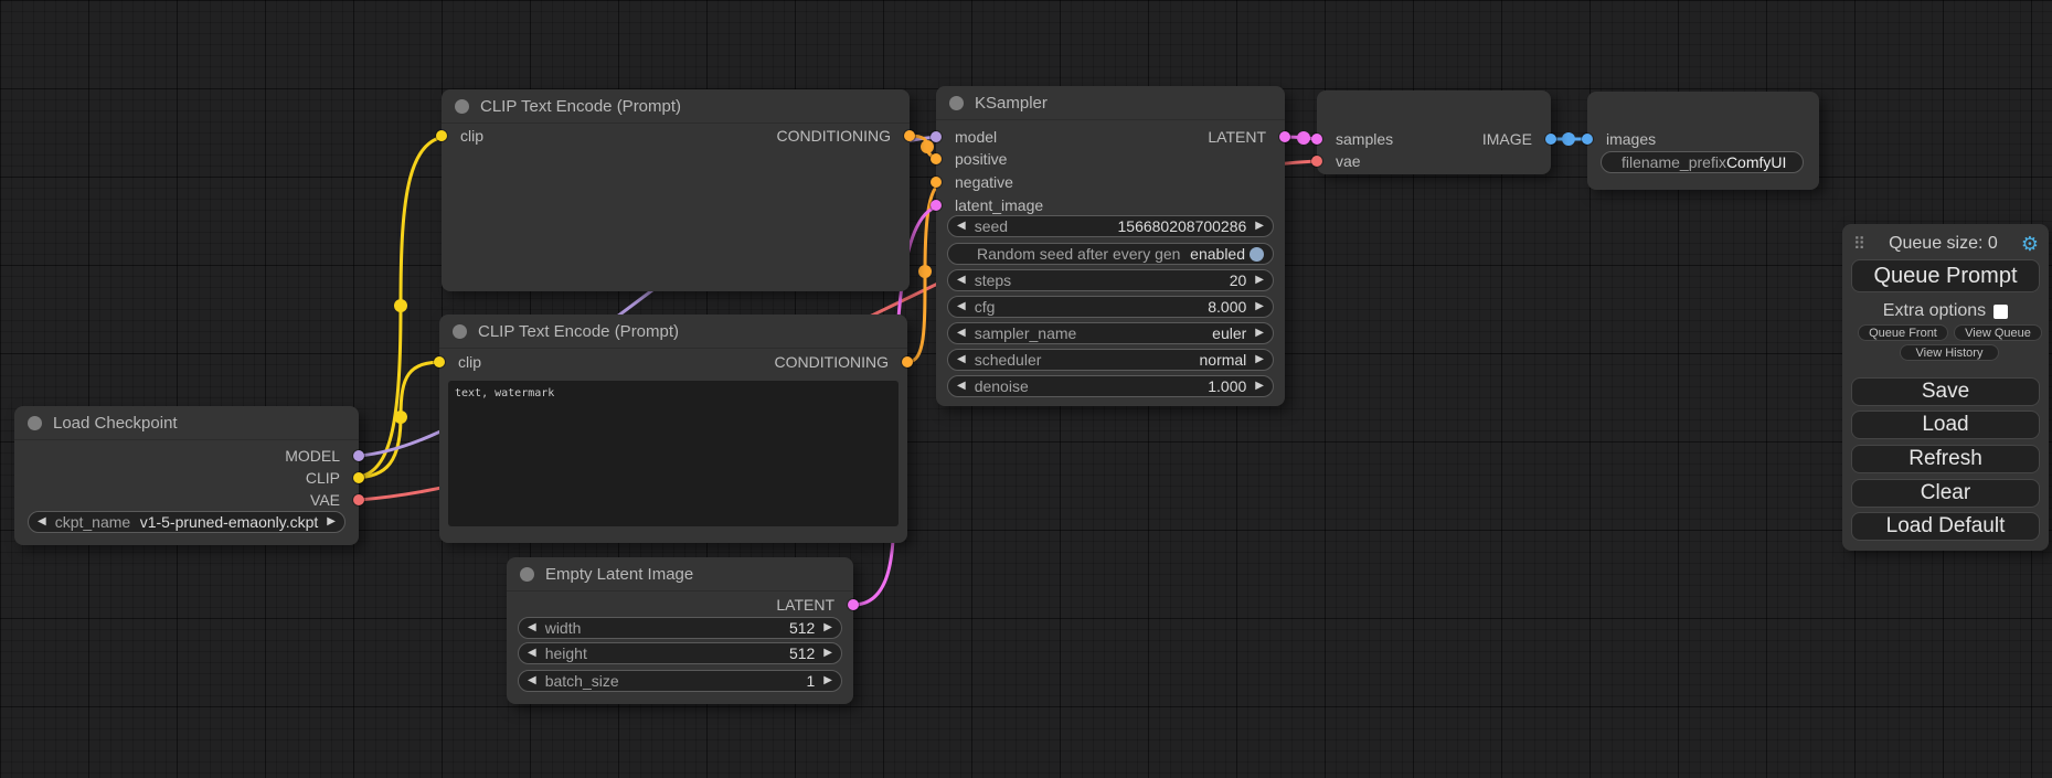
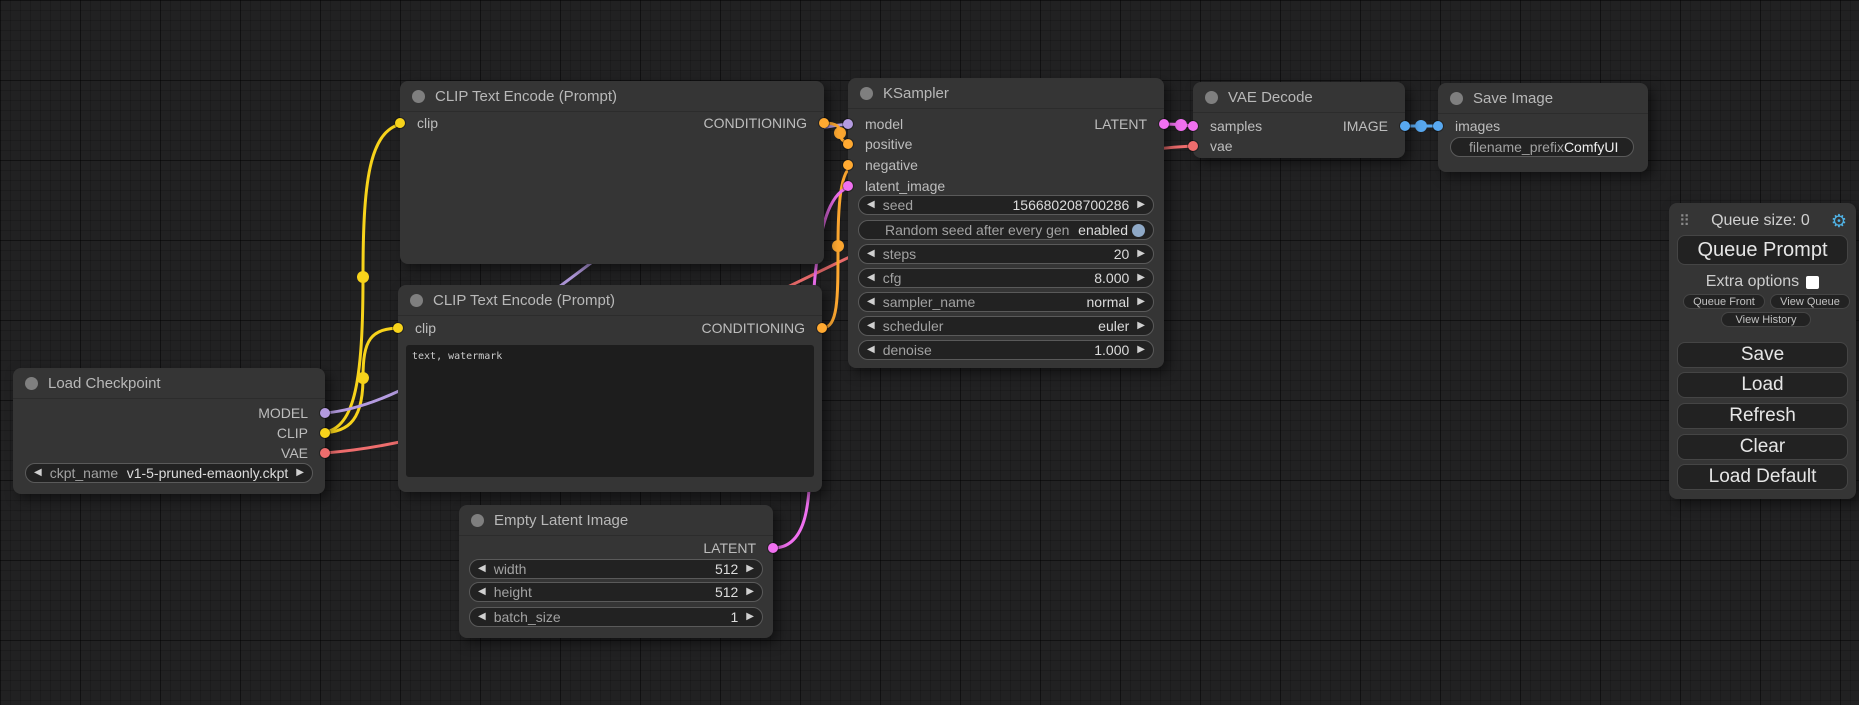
  Load Checkpoint
  MODEL
  CLIP
  VAE
  ◀
  ckpt_name
  v1-5-pruned-emaonly.ckpt
  ▶
  CLIP Text Encode (Prompt)
  clip
  CONDITIONING
  CLIP Text Encode (Prompt)
  clip
  CONDITIONING
  text, watermark
  Empty Latent Image
  LATENT
  ◀
  width
  512
  ▶
  ◀
  height
  512
  ▶
  ◀
  batch_size
  1
  ▶
  KSampler
  model
  positive
  negative
  latent_image
  LATENT
  ◀
  seed
  156680208700286
  ▶
  Random seed after every gen
  enabled
  ◀
  steps
  20
  ▶
  ◀
  cfg
  8.000
  ▶
  ◀
  sampler_name
- euler
+ normal
  ▶
  ◀
  scheduler
- normal
+ euler
  ▶
  ◀
  denoise
  1.000
  ▶
+ VAE Decode
  samples
  vae
  IMAGE
+ Save Image
  images
  filename_prefix
  ComfyUI
  ⠿
  Queue size: 0
  ⚙
  Queue Prompt
  Extra options
  Queue Front
  View Queue
  View History
  Save
  Load
  Refresh
  Clear
  Load Default
